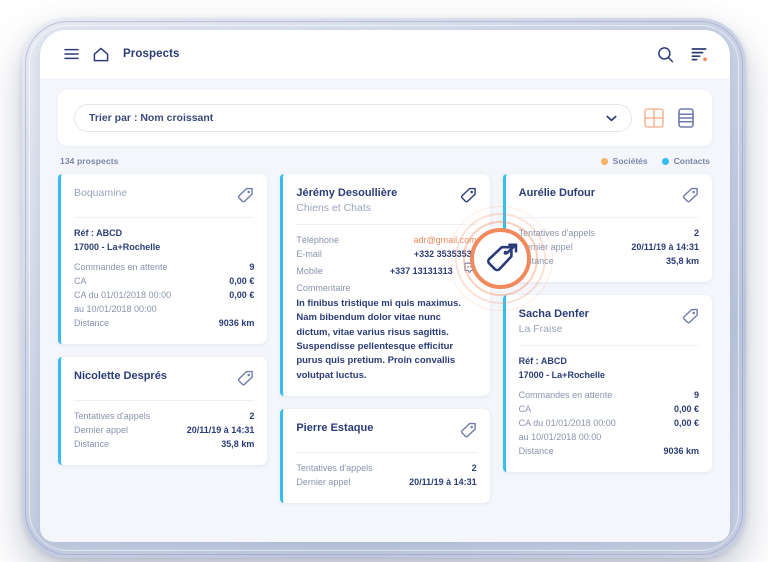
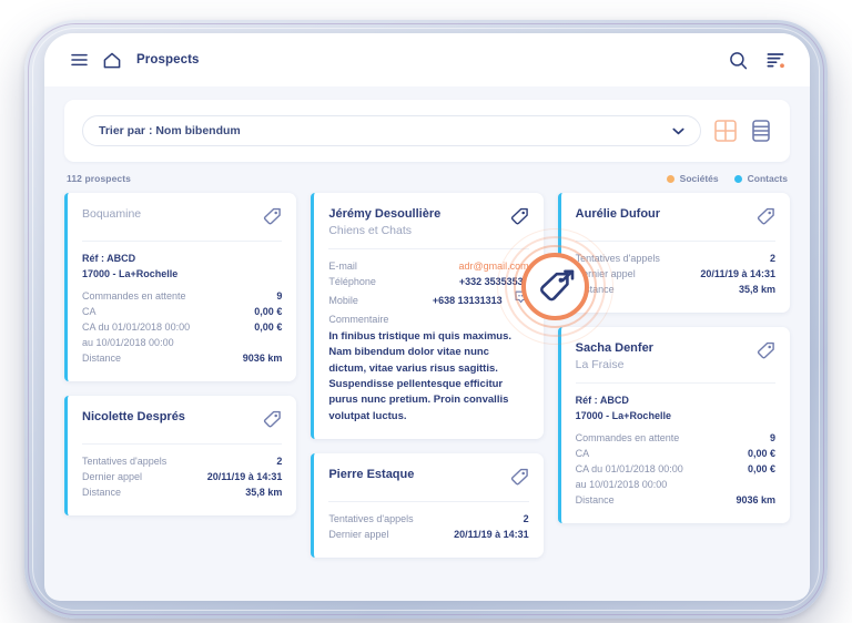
  Prospects
- Trier par : Nom croissant
+ Trier par : Nom bibendum
- 134 prospects
+ 112 prospects
  Sociétés
  Contacts
  Boquamine
  Réf : ABCD
  17000 - La+Rochelle
  Commandes en attente
  9
  CA
  0,00 €
  CA du 01/01/2018 00:00
  0,00 €
  au 10/01/2018 00:00
  Distance
  9036 km
  Nicolette Després
  Tentatives d'appels
  2
  Dernier appel
  20/11/19 à 14:31
  Distance
  35,8 km
  Jérémy Desoullière
  Chiens et Chats
- Téléphone
+ E-mail
  adr@gmail.com
- E-mail
+ Téléphone
  +332 3535353
  Mobile
- +337 13131313
+ +638 13131313
  Commentaire
- In finibus tristique mi quis maximus. Nam bibendum dolor vitae nunc dictum, vitae varius risus sagittis. Suspendisse pellentesque efficitur purus quis pretium. Proin convallis volutpat luctus.
+ In finibus tristique mi quis maximus. Nam bibendum dolor vitae nunc dictum, vitae varius risus sagittis. Suspendisse pellentesque efficitur purus nunc pretium. Proin convallis volutpat luctus.
  Pierre Estaque
  Tentatives d'appels
  2
  Dernier appel
  20/11/19 à 14:31
  Aurélie Dufour
  Tentatives d'appels
  2
  rnier appel
  20/11/19 à 14:31
  35,8 km
  Sacha Denfer
  La Fraise
  Réf : ABCD
  17000 - La+Rochelle
  Commandes en attente
  9
  CA
  0,00 €
  CA du 01/01/2018 00:00
  0,00 €
  au 10/01/2018 00:00
  Distance
  9036 km
